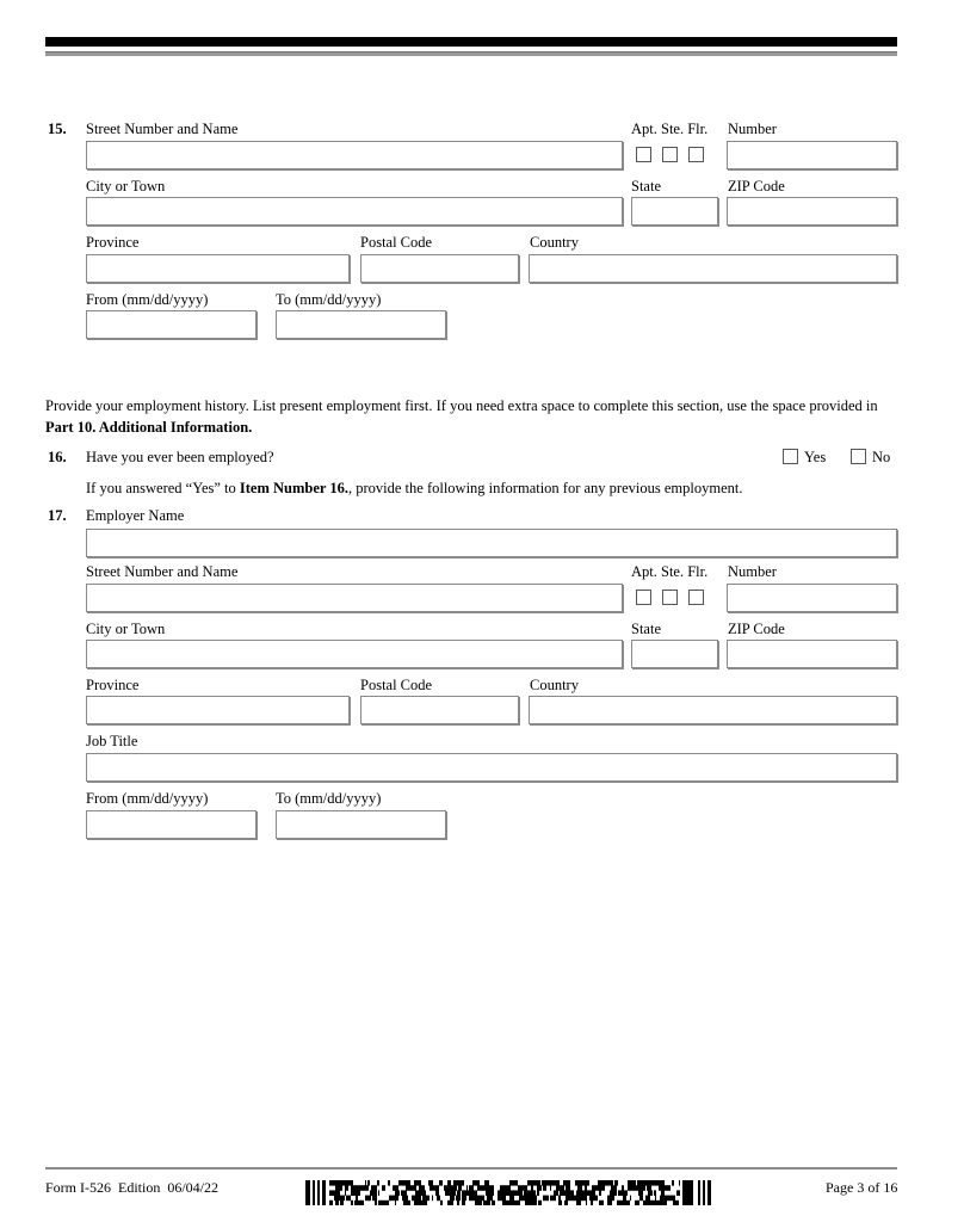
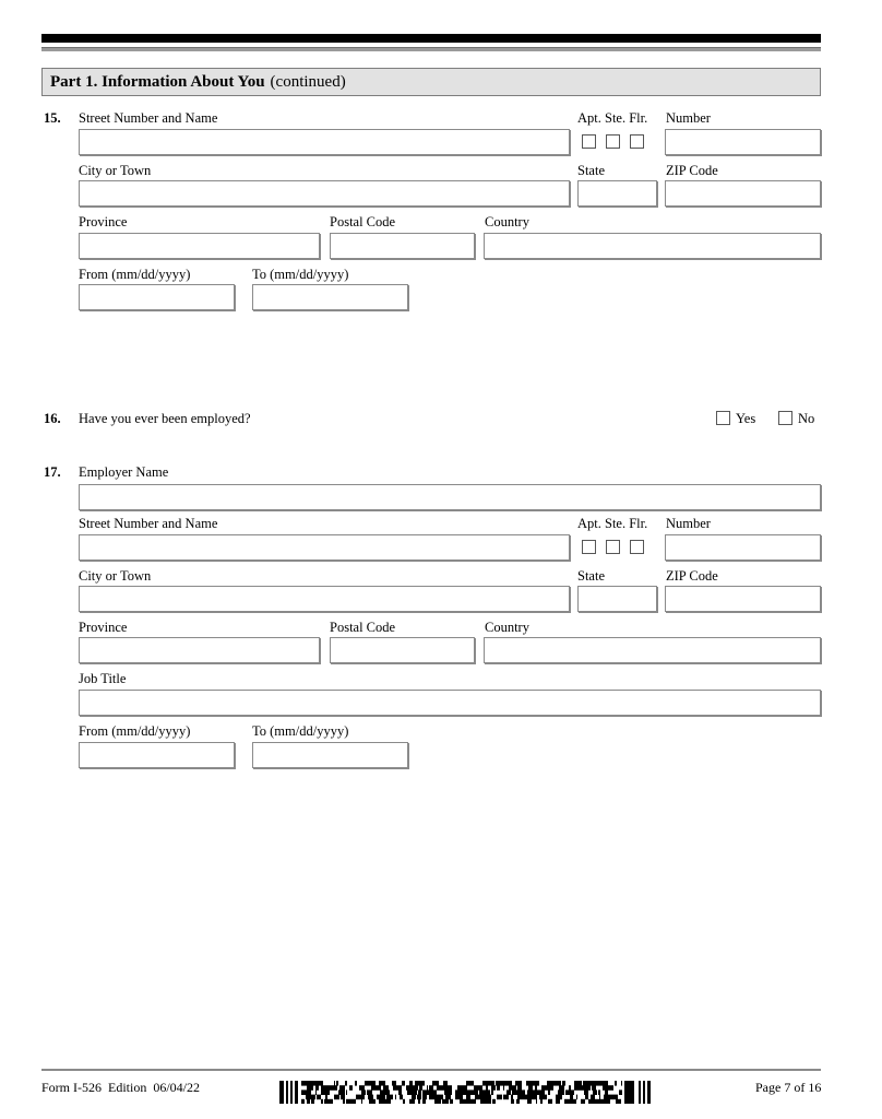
+ Part 1. Information About You (continued)
  15.
  Street Number and Name
  Apt. Ste. Flr.
  Number
  City or Town
  State
  ZIP Code
  Province
  Postal Code
  Country
  From (mm/dd/yyyy)
  To (mm/dd/yyyy)
- Provide your employment history. List present employment first. If you need extra space to complete this section, use the space provided in Part 10. Additional Information.
  16.
  Have you ever been employed?
  Yes
  No
- If you answered “Yes” to Item Number 16., provide the following information for any previous employment.
  17.
  Employer Name
  Street Number and Name
  Apt. Ste. Flr.
  Number
  City or Town
  State
  ZIP Code
  Province
  Postal Code
  Country
  Job Title
  From (mm/dd/yyyy)
  To (mm/dd/yyyy)
  Form I-526 Edition 06/04/22
- Page 3 of 16
+ Page 7 of 16
